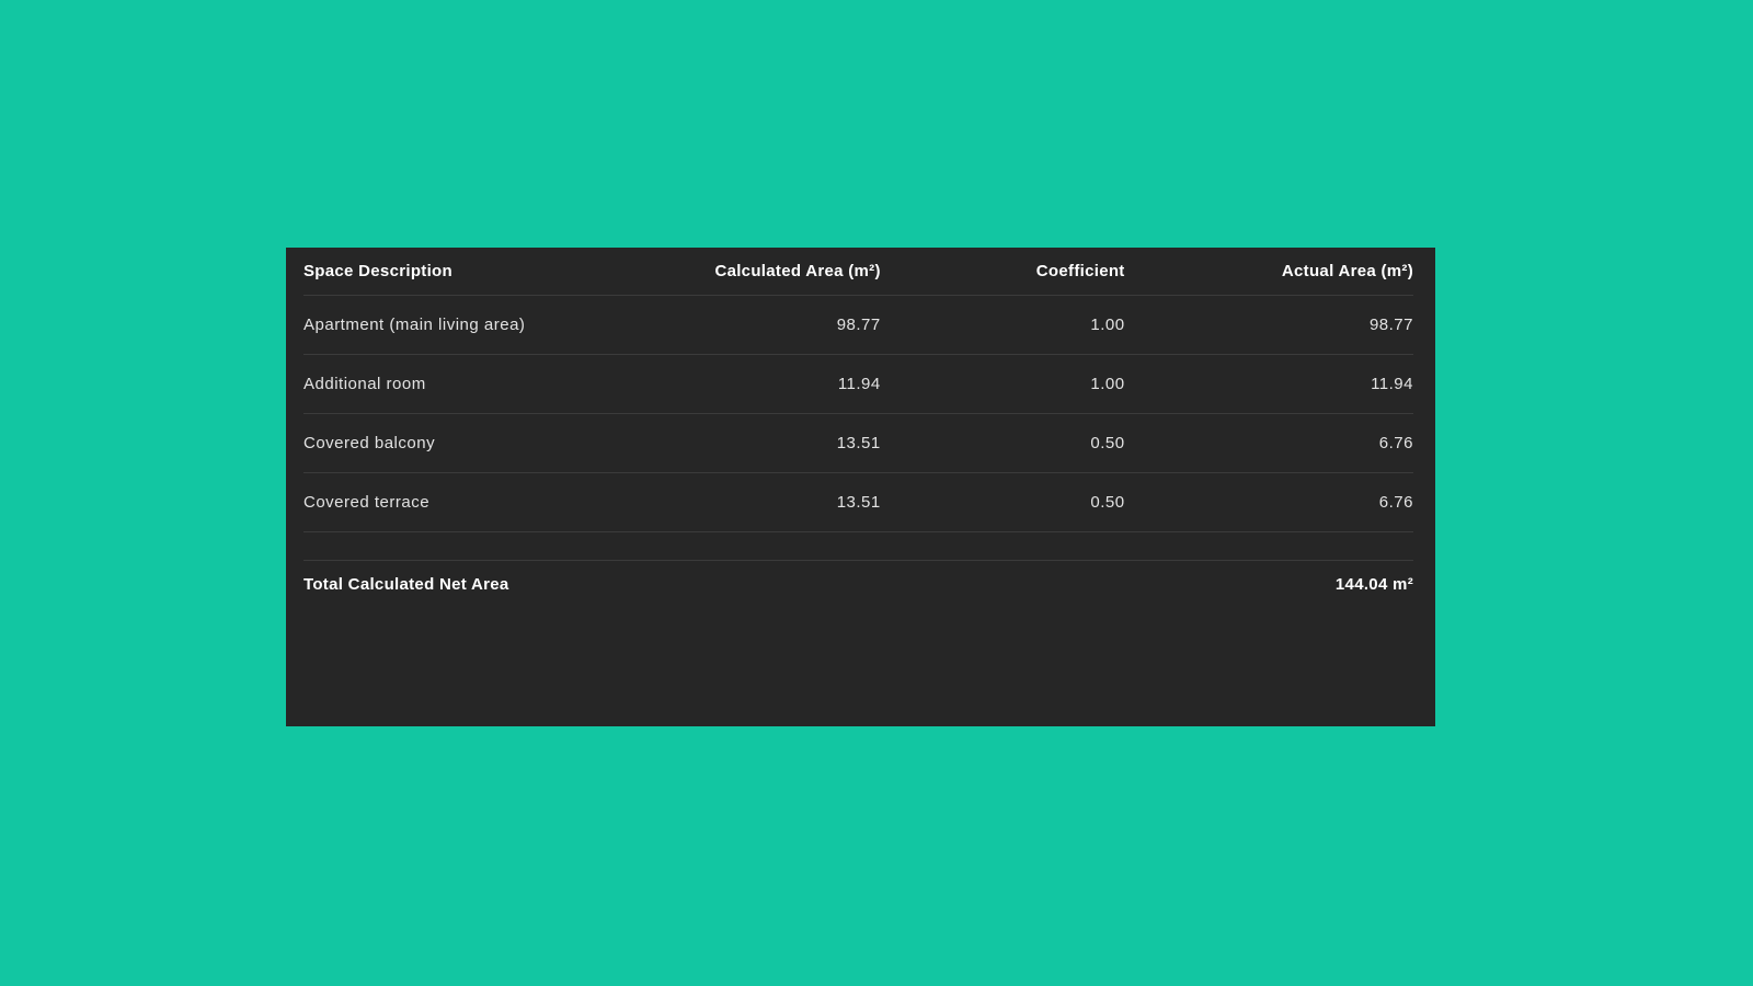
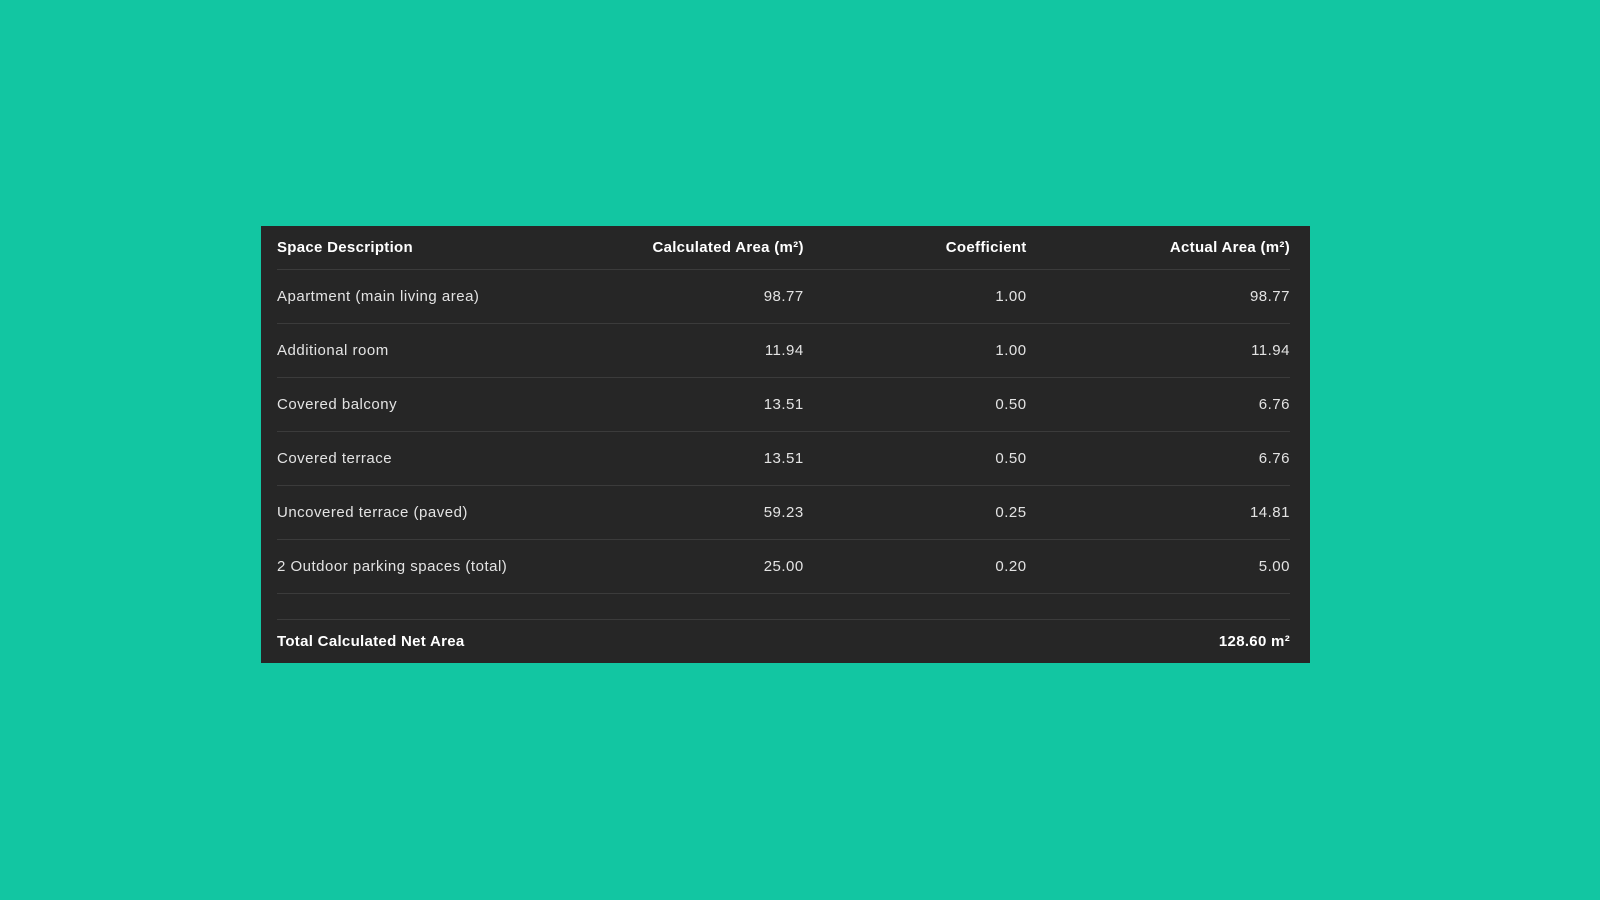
  Space Description
  Calculated Area (m²)
  Coefficient
  Actual Area (m²)
  Apartment (main living area)
  98.77
  1.00
  98.77
  Additional room
  11.94
  1.00
  11.94
  Covered balcony
  13.51
  0.50
  6.76
  Covered terrace
  13.51
  0.50
  6.76
+ Uncovered terrace (paved)
+ 59.23
+ 0.25
+ 14.81
+ 2 Outdoor parking spaces (total)
+ 25.00
+ 0.20
+ 5.00
  Total Calculated Net Area
- 144.04 m²
+ 128.60 m²
